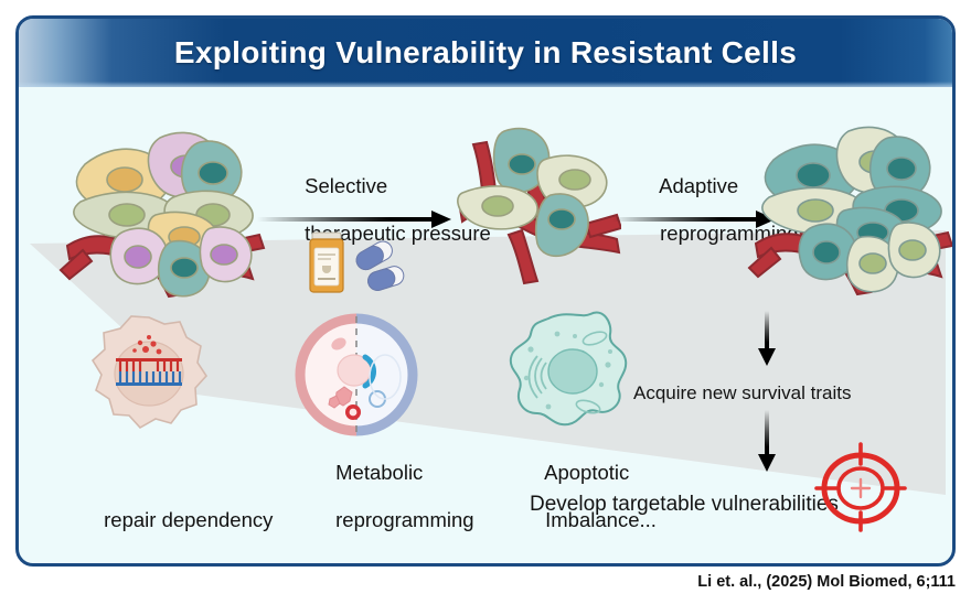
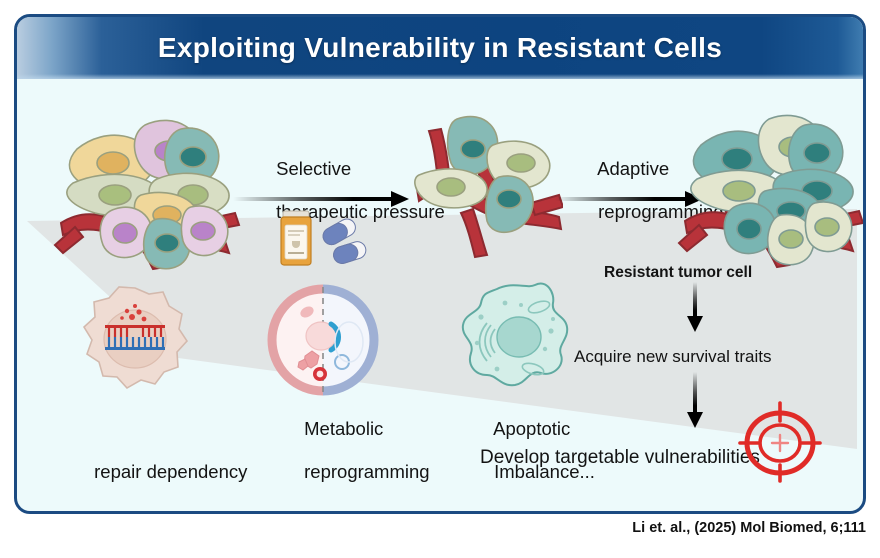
  Exploiting Vulnerability in Resistant Cells
  Selective
  tapeutic pressure
  Adaptive
  reprogrammi
+ Resistant tumor cell
  repair dependency
  Metabolic
  reprogramming
  Apoptotic
  Imbalance...
  Acquire new survival traits
  Develop targetable vulnerabilities
  Li et. al., (2025) Mol Biomed, 6;111
